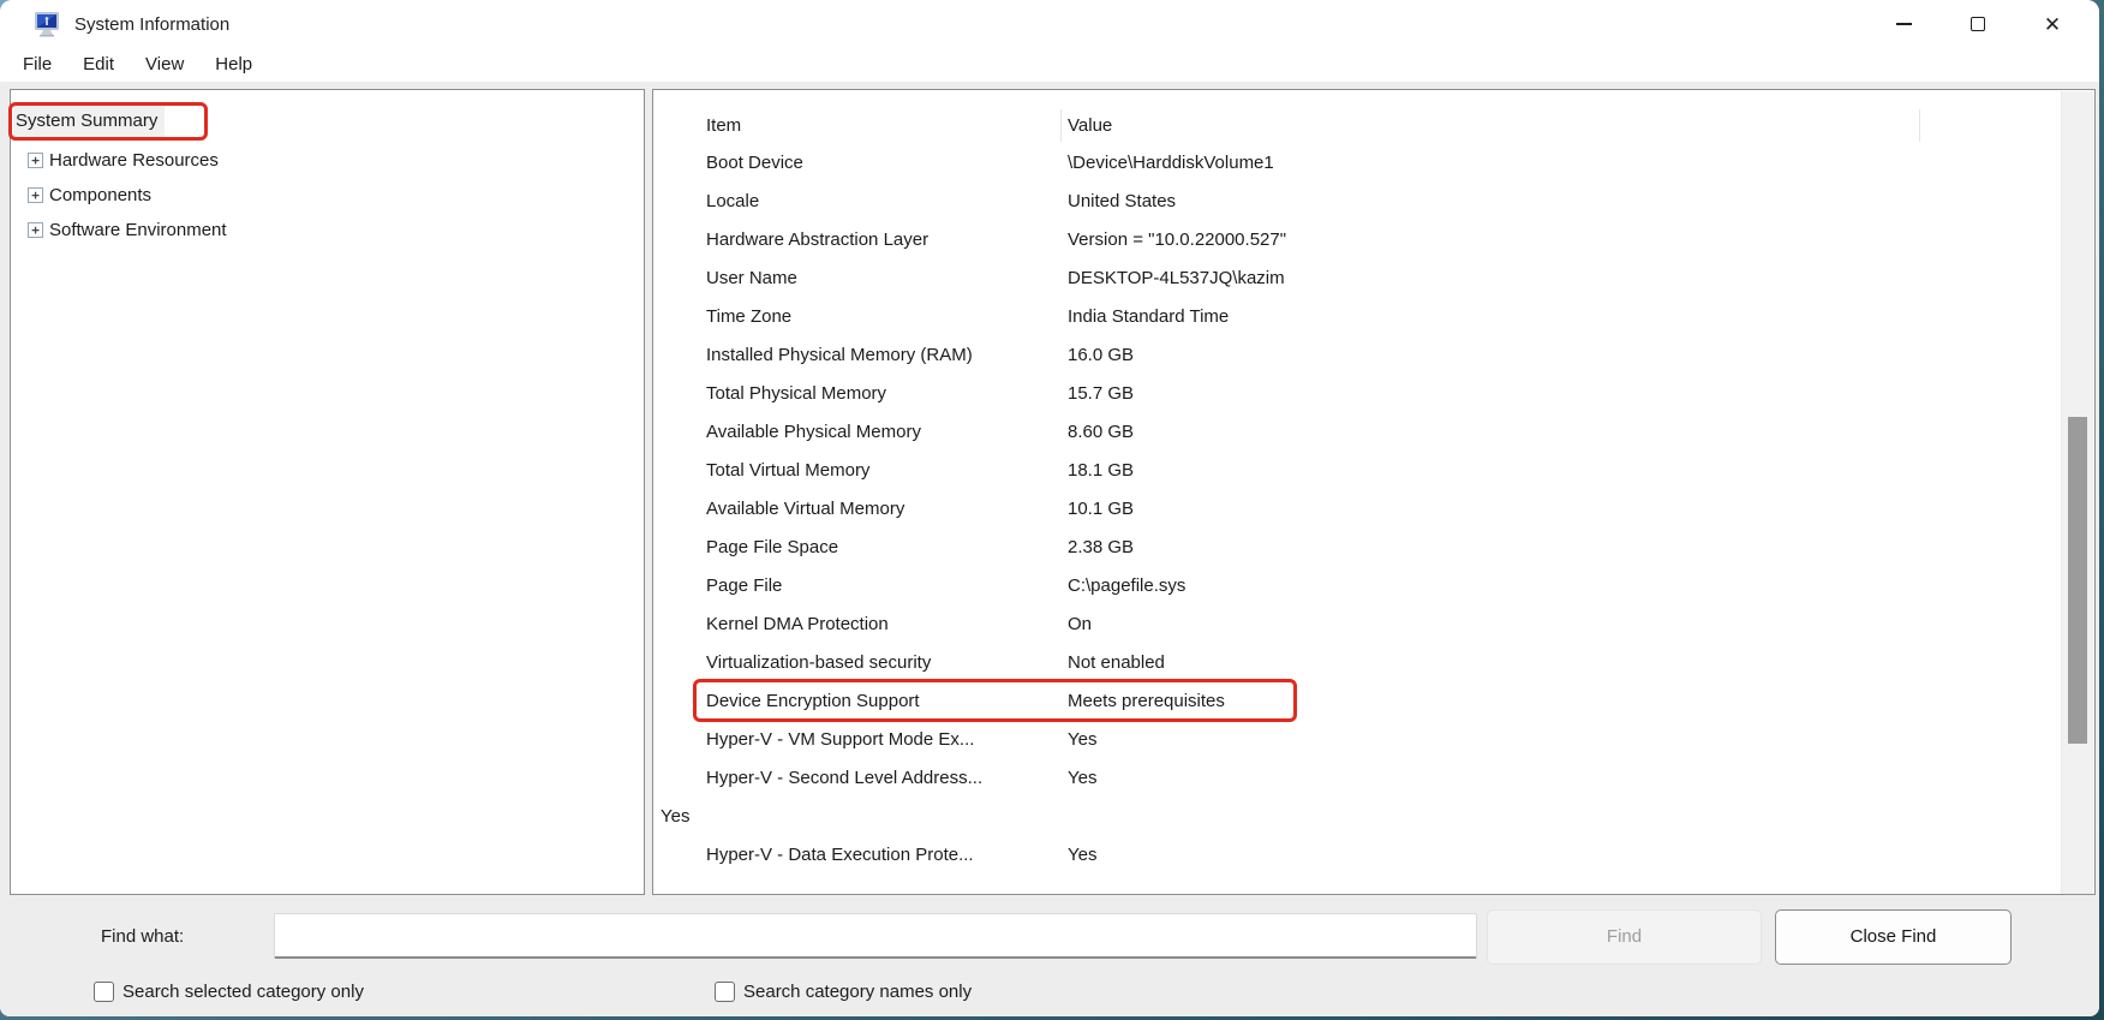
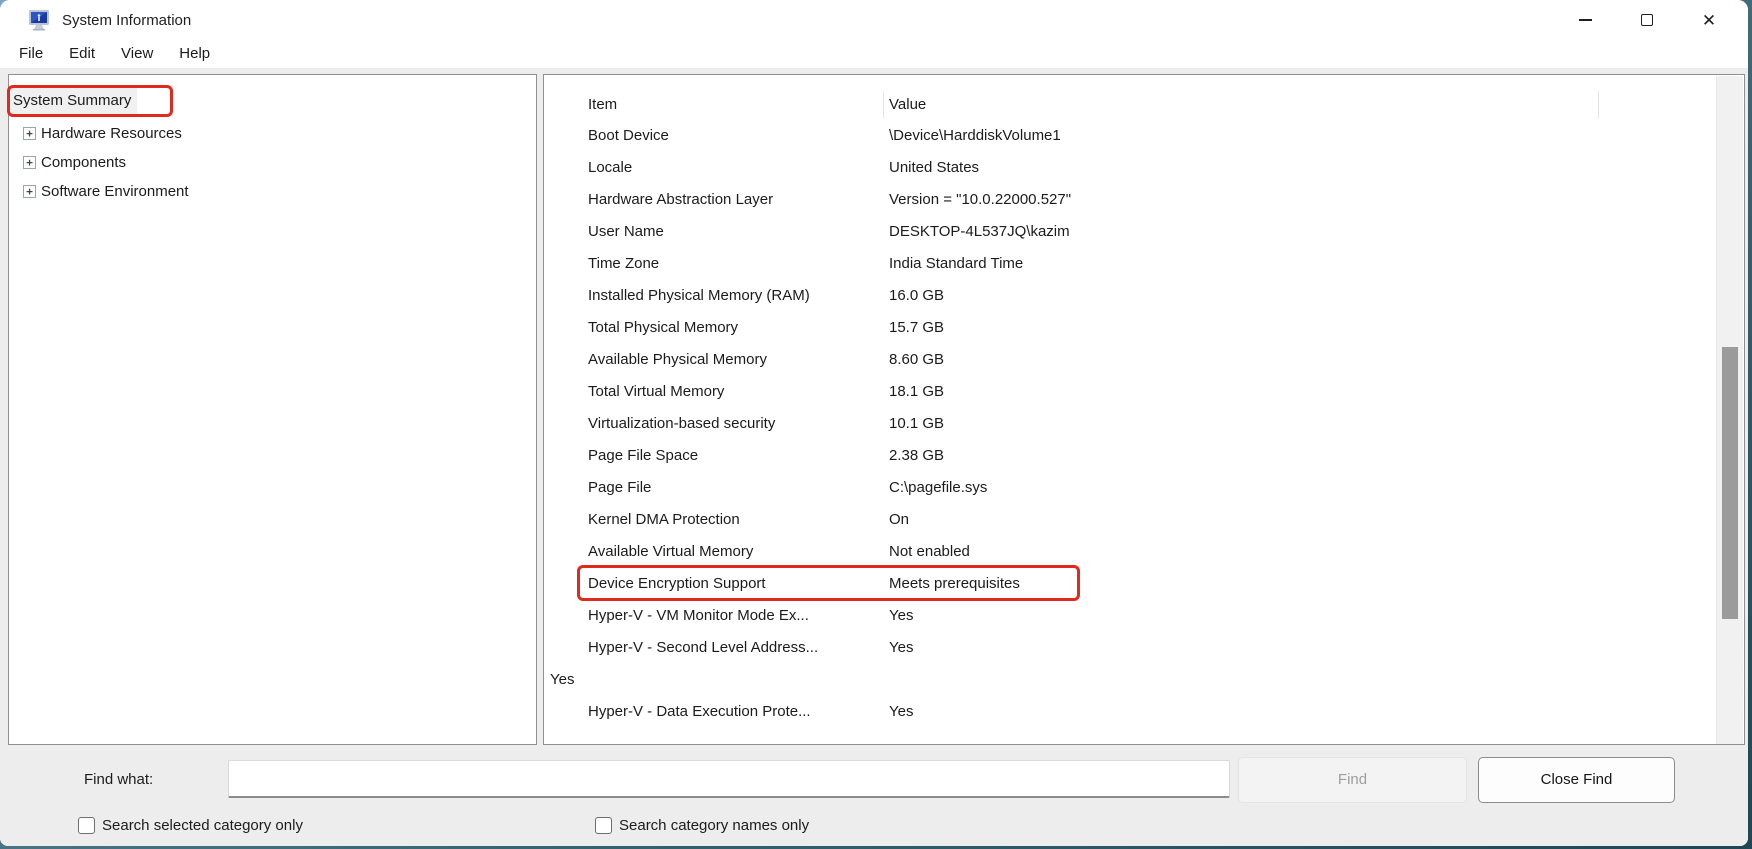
  System Information
  ✕
  File
  Edit
  View
  Help
  System Summary
  +
  Hardware Resources
  +
  Components
  +
  Software Environment
  Item
  Value
  Boot Device
  \Device\HarddiskVolume1
  Locale
  United States
  Hardware Abstraction Layer
  Version = "10.0.22000.527"
  User Name
  DESKTOP-4L537JQ\kazim
  Time Zone
  India Standard Time
  Installed Physical Memory (RAM)
  16.0 GB
  Total Physical Memory
  15.7 GB
  Available Physical Memory
  8.60 GB
  Total Virtual Memory
  18.1 GB
- Available Virtual Memory
+ Virtualization-based security
  10.1 GB
  Page File Space
  2.38 GB
  Page File
  C:\pagefile.sys
  Kernel DMA Protection
  On
- Virtualization-based security
+ Available Virtual Memory
  Not enabled
  Device Encryption Support
  Meets prerequisites
- Hyper-V - VM Support Mode Ex...
+ Hyper-V - VM Monitor Mode Ex...
  Yes
  Hyper-V - Second Level Address...
  Yes
  Yes
  Hyper-V - Data Execution Prote...
  Yes
  Find what:
  Find
  Close Find
  Search selected category only
  Search category names only
